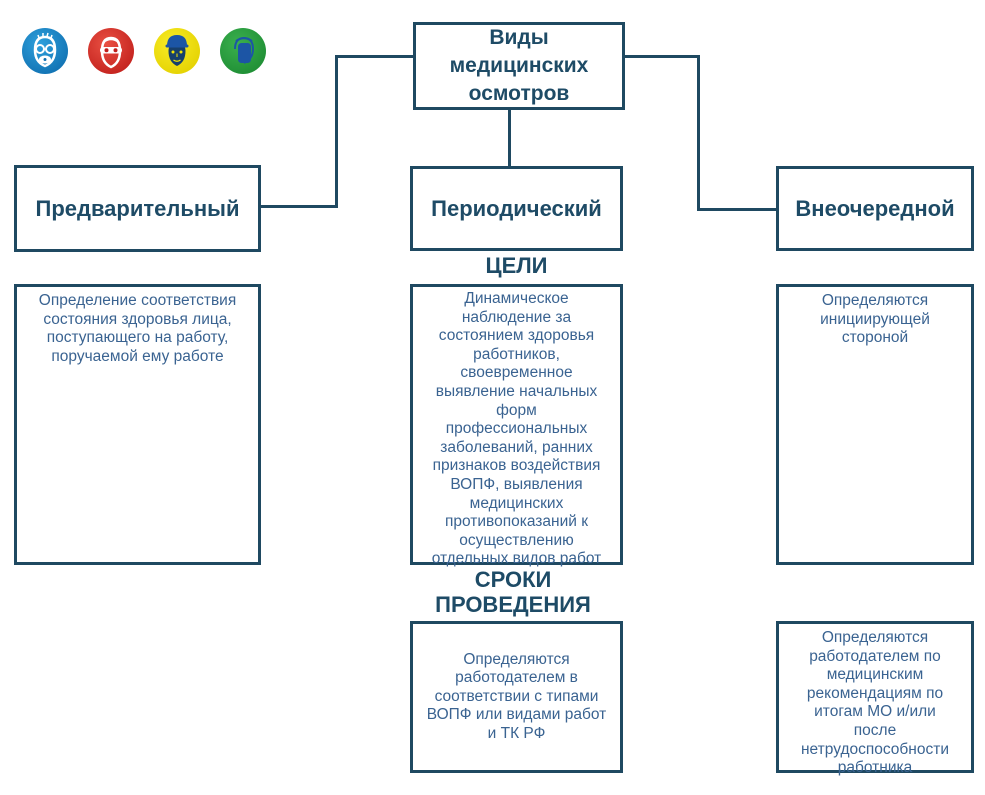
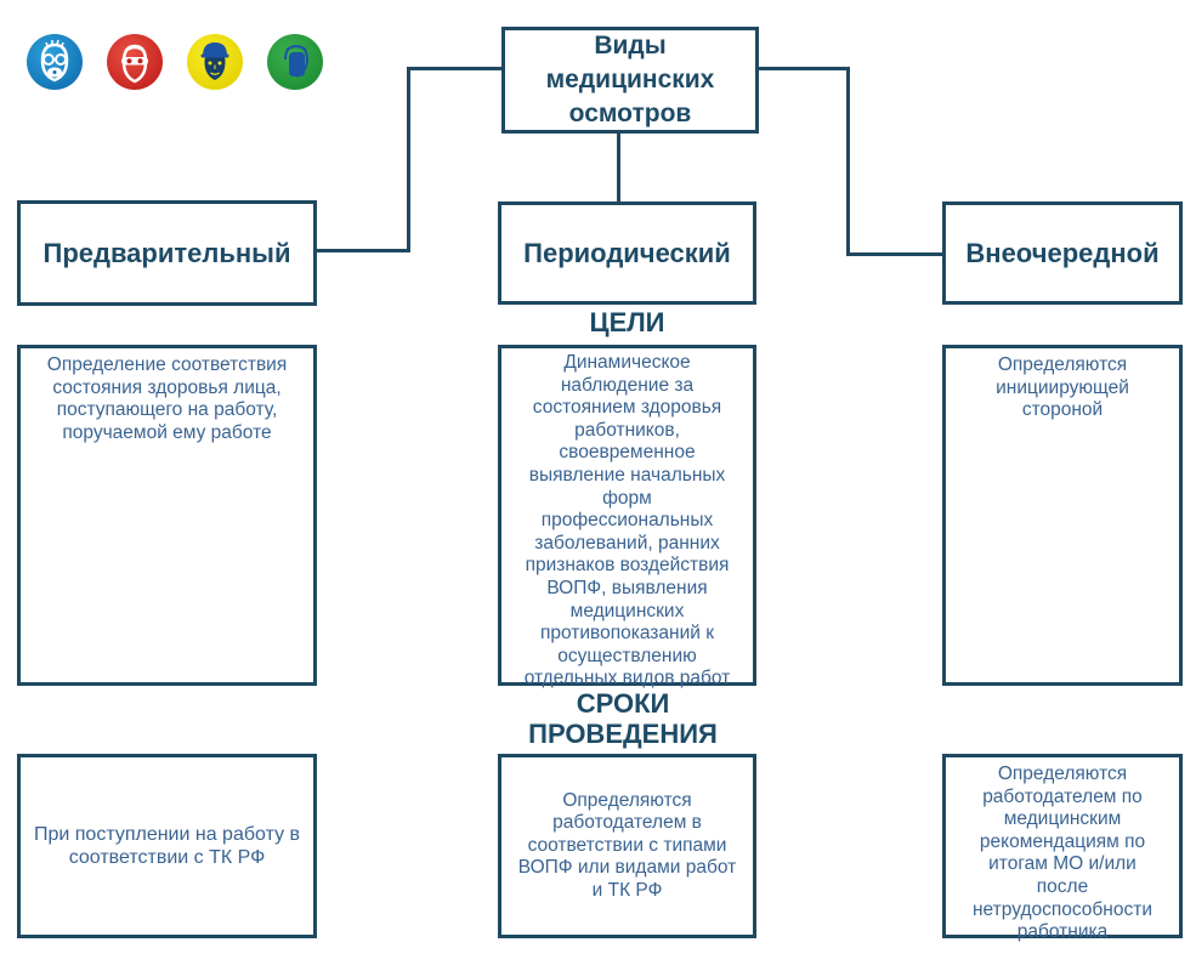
  Виды
  медицинских
  осмотров
  Предварительный
  Периодический
  Внеочередной
  ЦЕЛИ
  Определение соответствия
  состояния здоровья лица,
  поступающего на работу,
  поручаемой ему работе
  Динамическое
  наблюдение за
  состоянием здоровья
  работников,
  своевременное
  выявление начальных
  форм
  профессиональных
  заболеваний, ранних
  признаков воздействия
  ВОПФ, выявления
  медицинских
  противопоказаний к
  осуществлению
  отдельных видов работ
  Определяются
  инициирующей
  стороной
  СРОКИ
  ПРОВЕДЕНИЯ
+ При поступлении на работу в
+ соответствии с ТК РФ
  Определяются
  работодателем в
  соответствии с типами
  ВОПФ или видами работ
  и ТК РФ
  Определяются
  работодателем по
  медицинским
  рекомендациям по
  итогам МО и/или
  после
  нетрудоспособности
  работника
